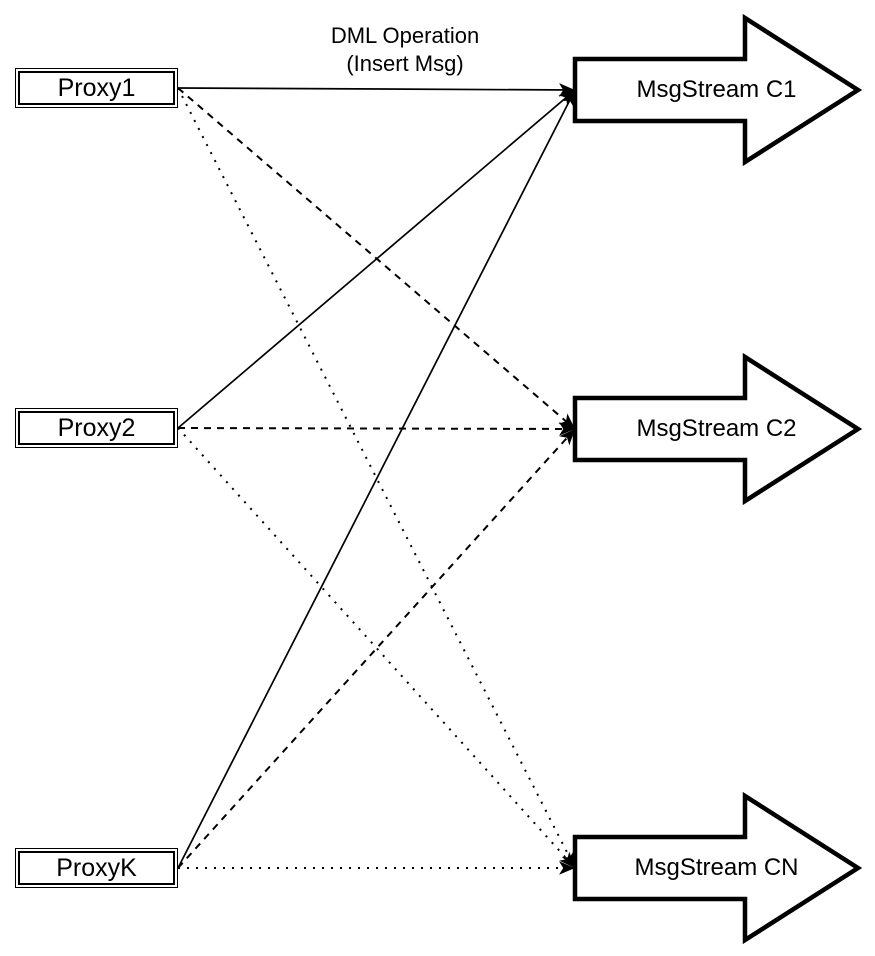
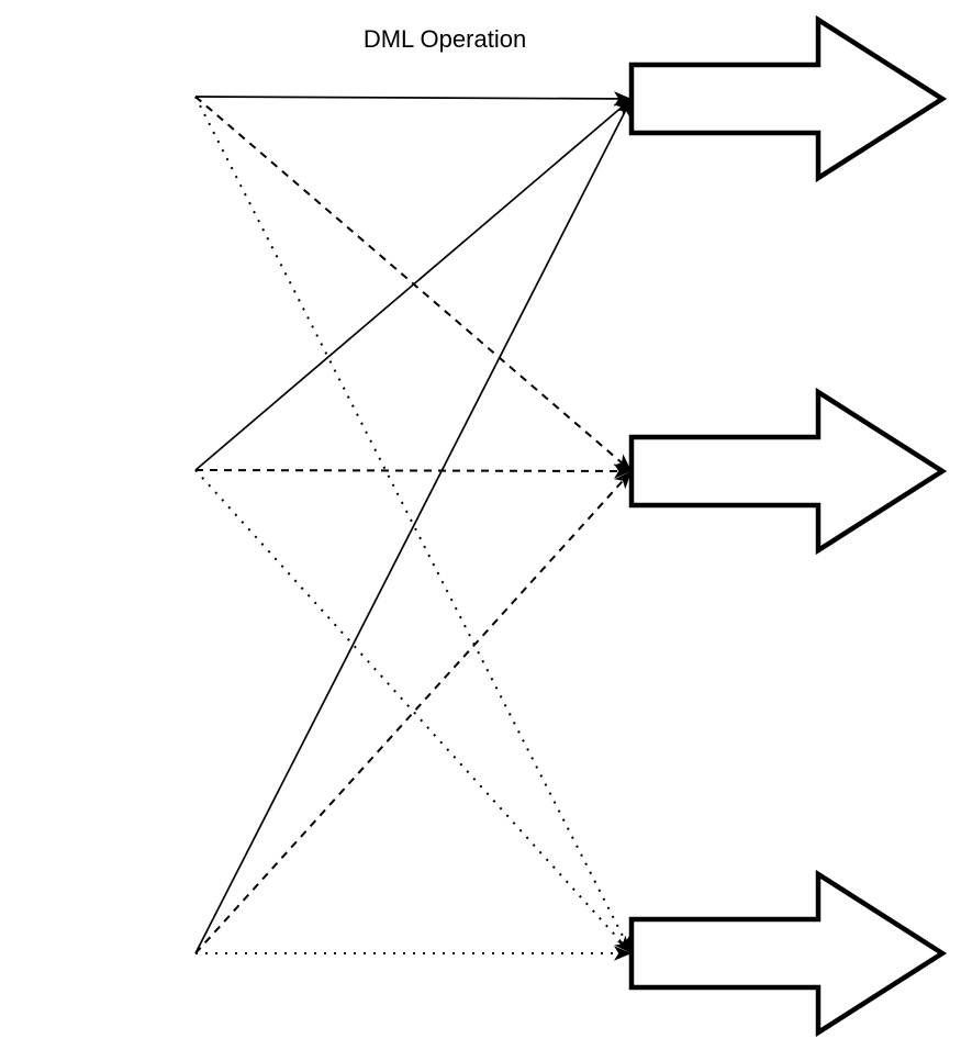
  DML Operation
- (Insert Msg)
- Proxy1
- Proxy2
- ProxyK
- MsgStream C1
- MsgStream C2
- MsgStream CN
